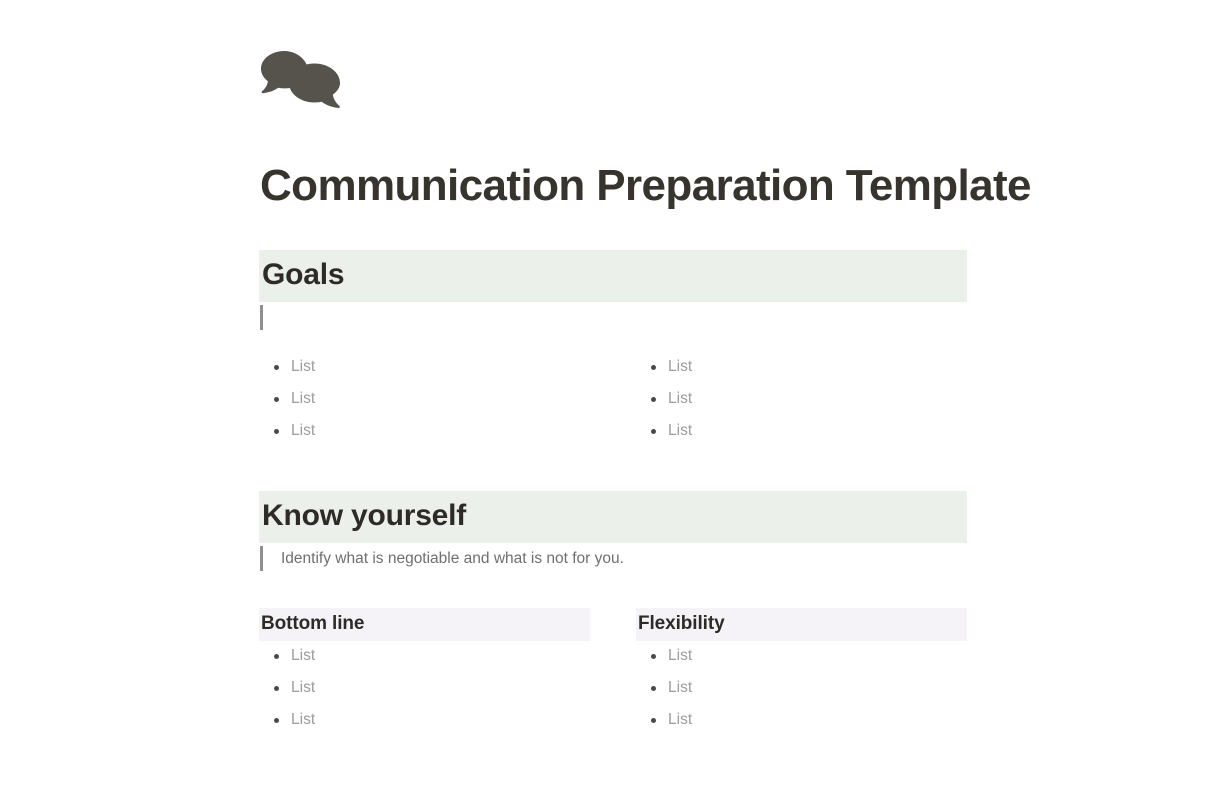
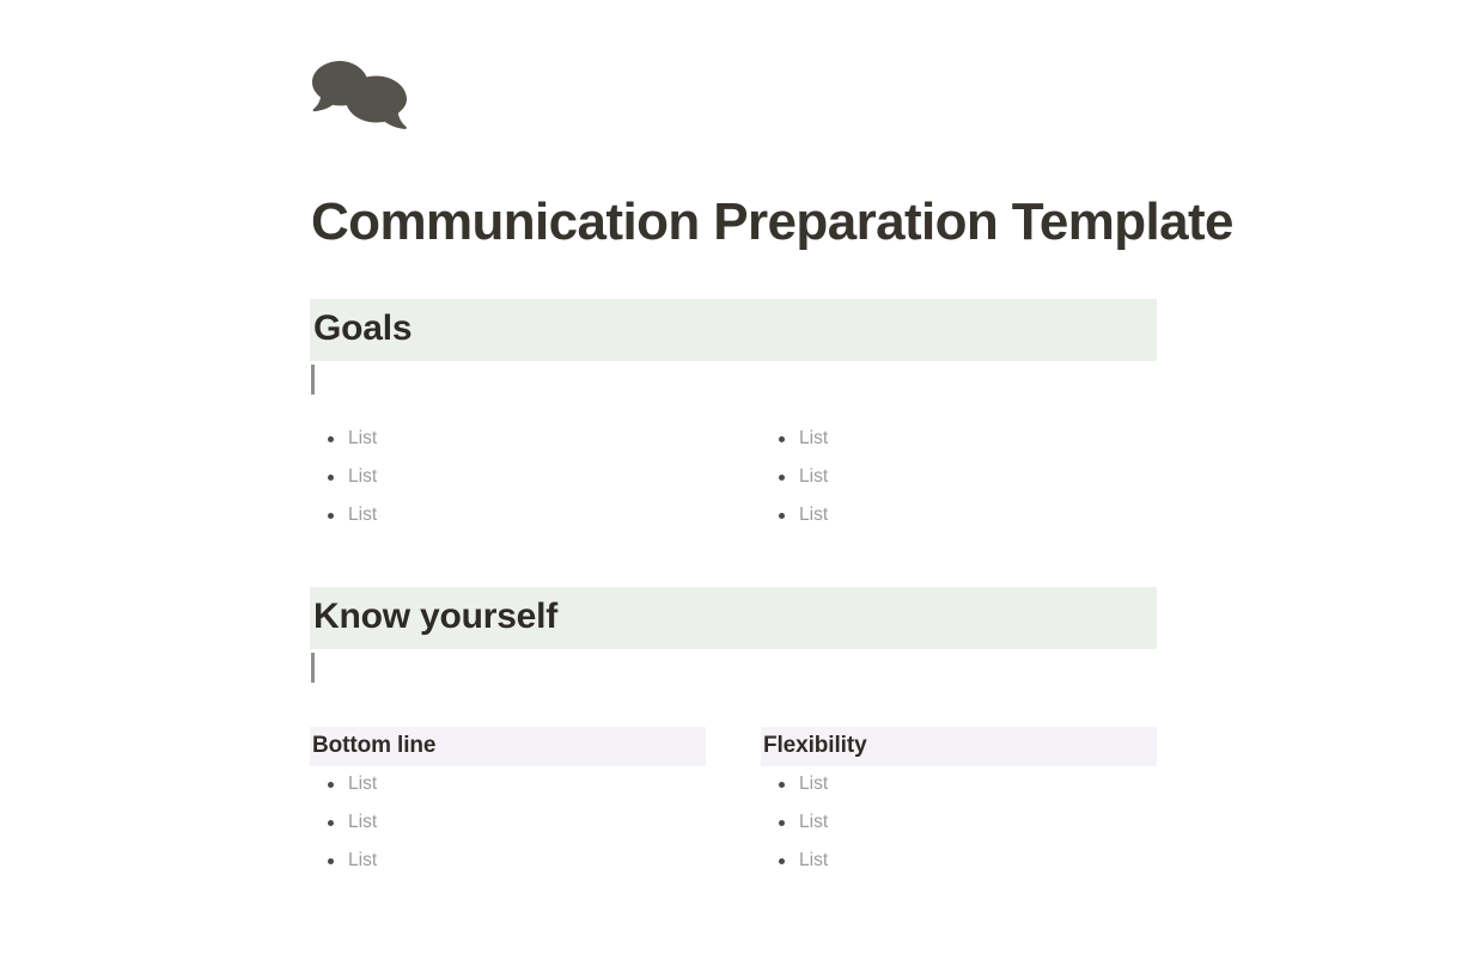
  Communication Preparation Template
  Goals
  List
  List
  List
  List
  List
  List
  Know yourself
- Identify what is negotiable and what is not for you.
  Bottom line
  Flexibility
  List
  List
  List
  List
  List
  List
